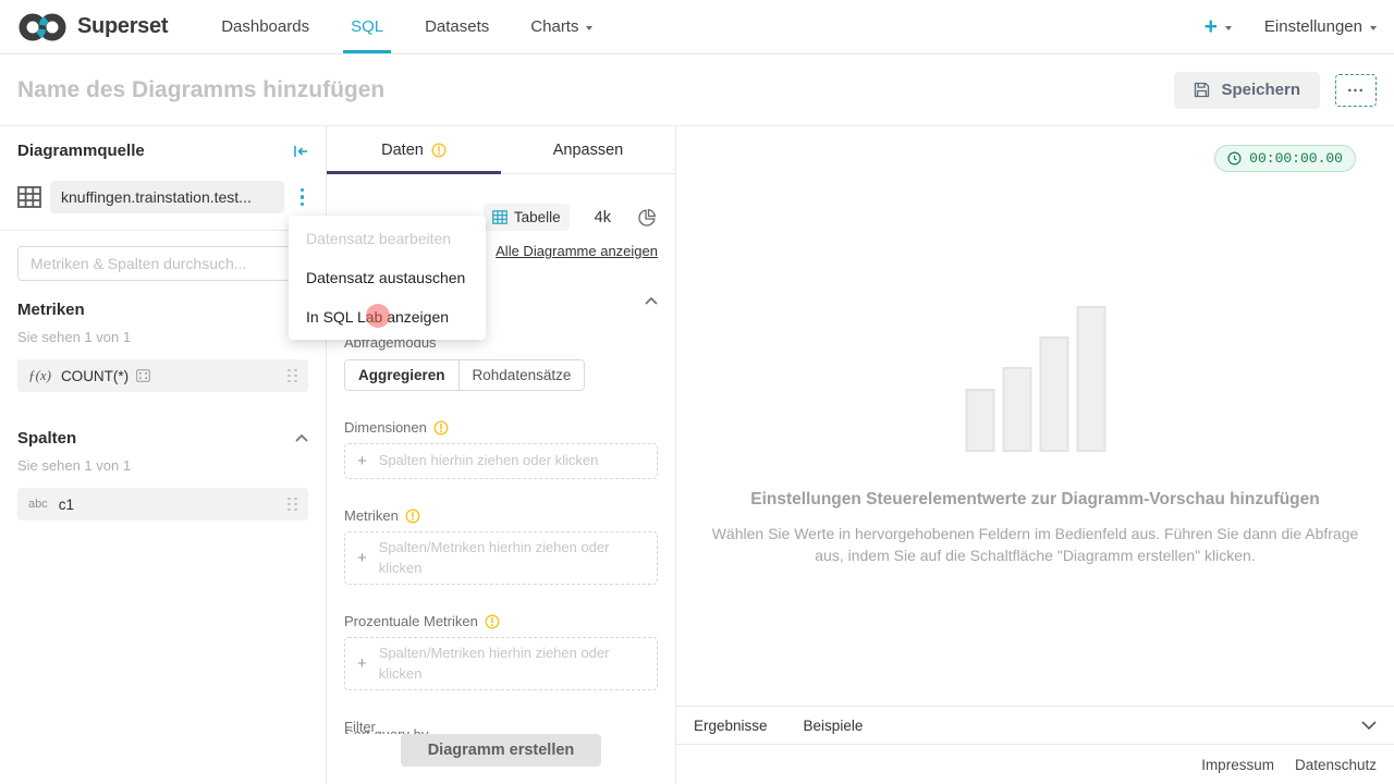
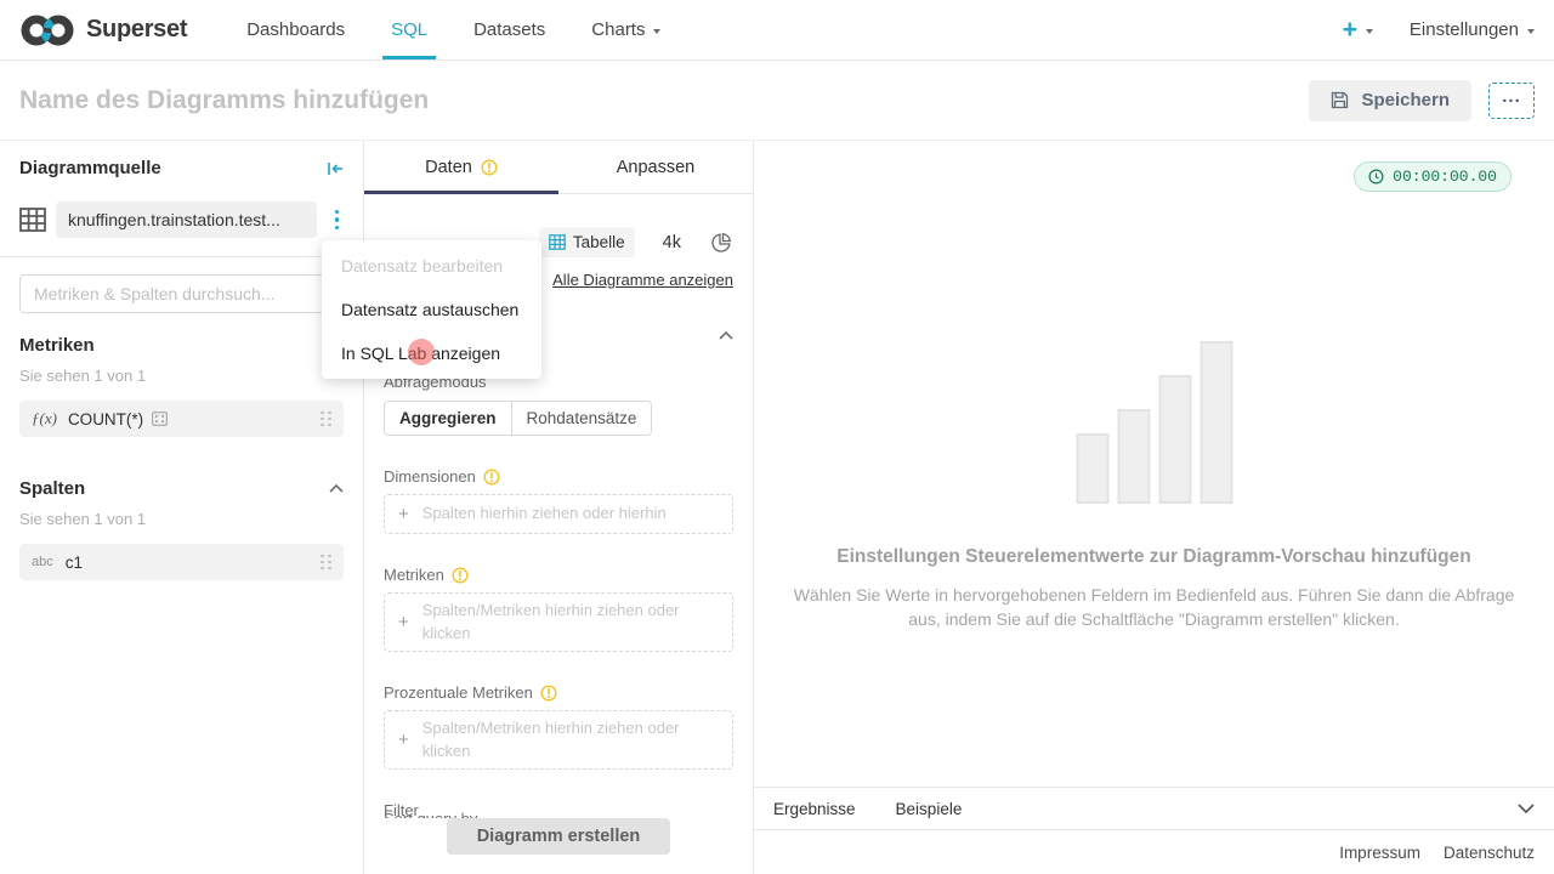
  Superset
  Dashboards
  SQL
  Datasets
  Charts
  +
  Einstellungen
  Name des Diagramms hinzufügen
  Speichern
  ...
  Diagrammquelle
  knuffingen.trainstation.test...
  Metriken & Spalten durchsuch...
  Metriken
  Sie sehen 1 von 1
  ƒ(x)
  COUNT(*)
  Spalten
  Sie sehen 1 von 1
  abc
  c1
  Daten
  Anpassen
  Tabelle
  4k
  Alle Diagramme anzeigen
  Abfragemodus
  Aggregieren
  Rohdatensätze
  Dimensionen
  +
- Spalten hierhin ziehen oder klicken
+ Spalten hierhin ziehen oder hierhin
  Metriken
  +
  Spalten/Metriken hierhin ziehen oder klicken
  Prozentuale Metriken
  +
  Spalten/Metriken hierhin ziehen oder klicken
  Filter
  Diagramm erstellen
  00:00:00.00
  Einstellungen Steuerelementwerte zur Diagramm-Vorschau hinzufügen
  Wählen Sie Werte in hervorgehobenen Feldern im Bedienfeld aus. Führen Sie dann die Abfrage aus, indem Sie auf die Schaltfläche "Diagramm erstellen" klicken.
  Ergebnisse
  Beispiele
  Impressum
  Datenschutz
  Datensatz bearbeiten
  Datensatz austauschen
  In SQL Lab anzeigen
